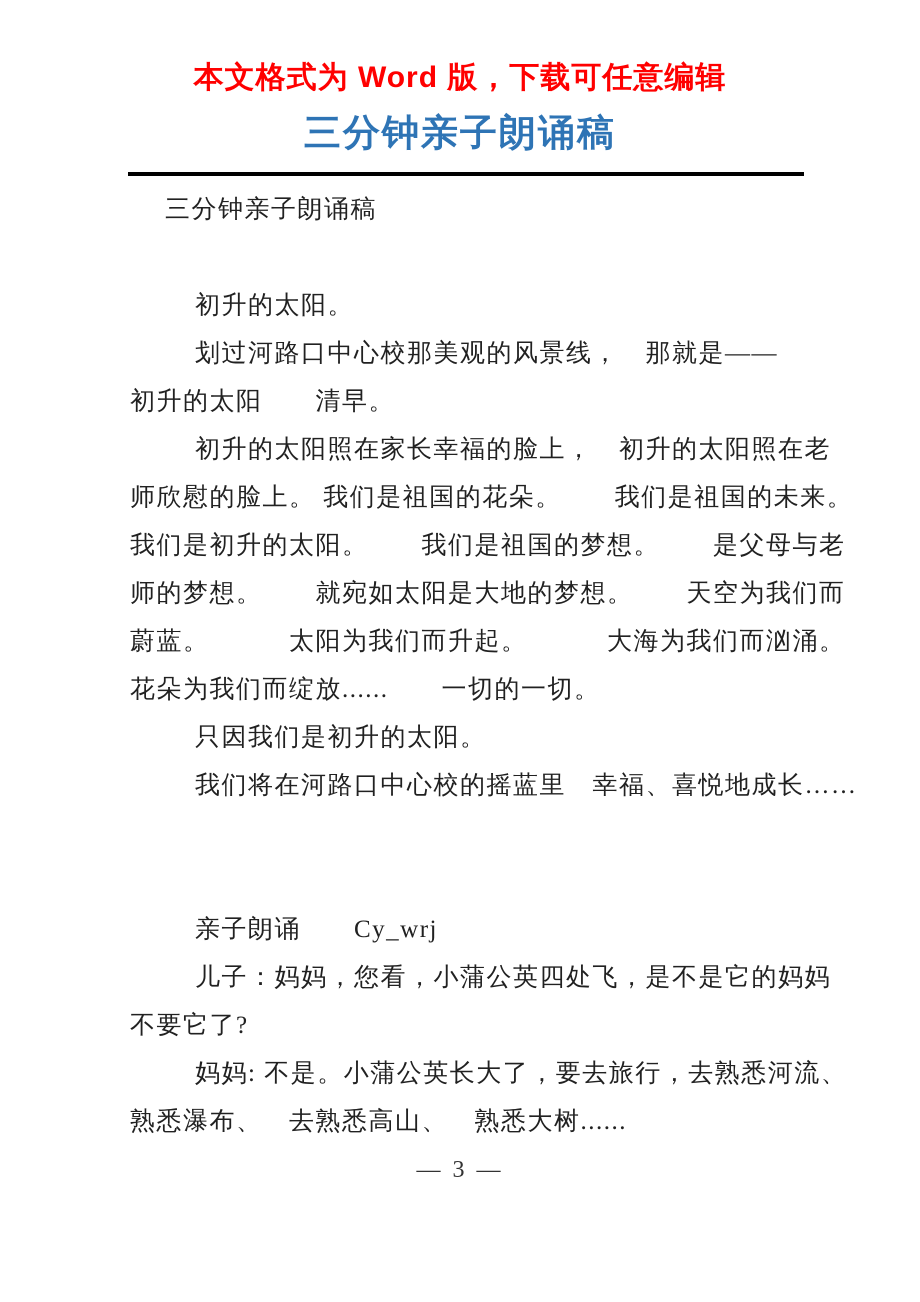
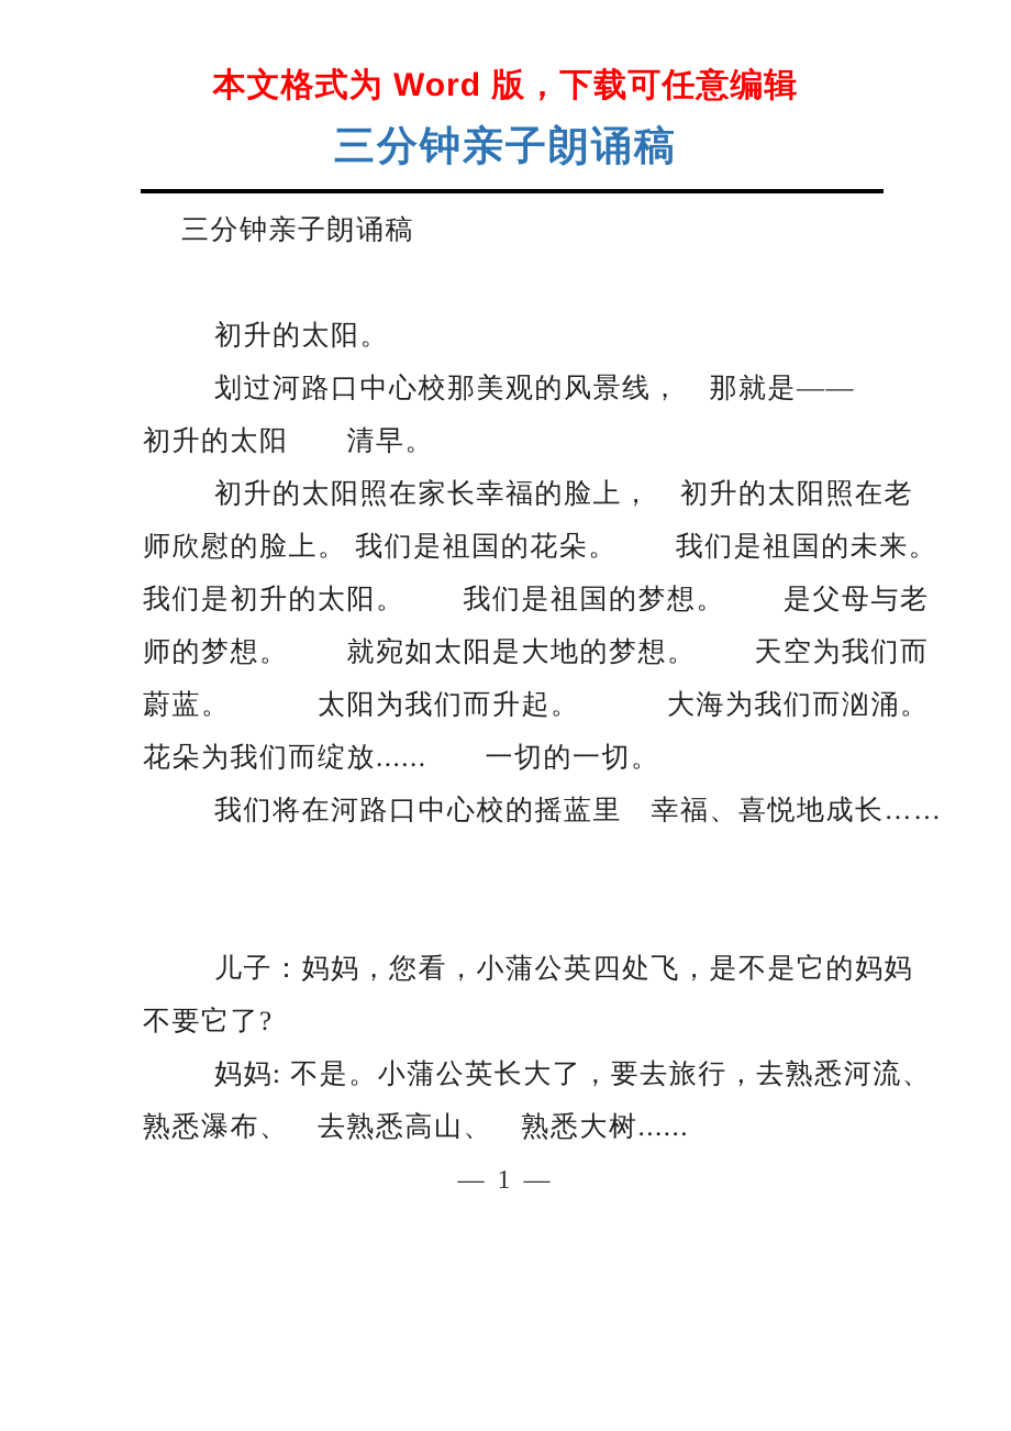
  本文格式为 Word 版，下载可任意编辑
  三分钟亲子朗诵稿
  三分钟亲子朗诵稿
  初升的太阳。
  划过河路口中心校那美观的风景线， 那就是——
  初升的太阳 清早。
  初升的太阳照在家长幸福的脸上， 初升的太阳照在老
  师欣慰的脸上。 我们是祖国的花朵。 我们是祖国的未来。
  我们是初升的太阳。 我们是祖国的梦想。 是父母与老
  师的梦想。 就宛如太阳是大地的梦想。 天空为我们而
  蔚蓝。 太阳为我们而升起。 大海为我们而汹涌。
  花朵为我们而绽放...... 一切的一切。
- 只因我们是初升的太阳。
  我们将在河路口中心校的摇蓝里 幸福、喜悦地成长……
- 亲子朗诵 Cy_wrj
  儿子：妈妈，您看，小蒲公英四处飞，是不是它的妈妈
  不要它了?
  妈妈: 不是。小蒲公英长大了，要去旅行，去熟悉河流、
  熟悉瀑布、 去熟悉高山、 熟悉大树......
- — 3 —
+ — 1 —
